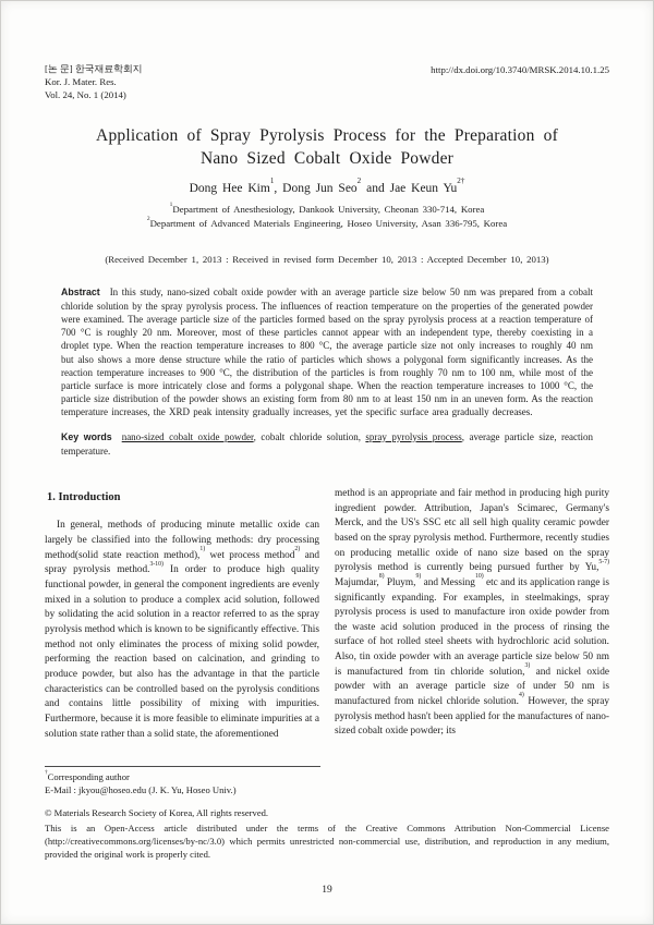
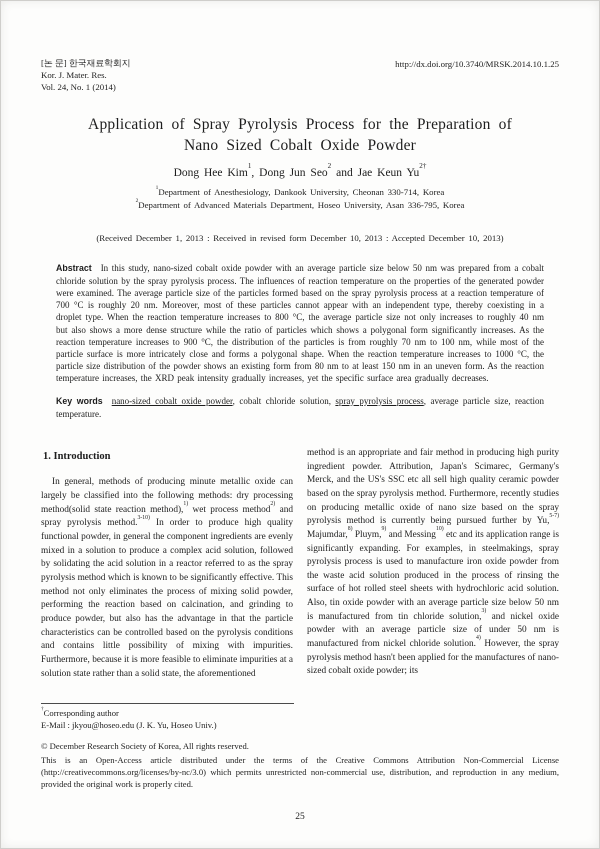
  [논 문] 한국재료학회지
  Kor. J. Mater. Res.
  Vol. 24, No. 1 (2014)
  http://dx.doi.org/10.3740/MRSK.2014.10.1.25
  Application of Spray Pyrolysis Process for the Preparation of Nano Sized Cobalt Oxide Powder
  Dong Hee Kim1, Dong Jun Seo2 and Jae Keun Yu2†
  Department of Anesthesiology, Dankook University, Cheonan 330-714, Korea
- Department of Advanced Materials Engineering, Hoseo University, Asan 336-795, Korea
+ Department of Advanced Materials Department, Hoseo University, Asan 336-795, Korea
  (Received December 1, 2013 : Received in revised form December 10, 2013 : Accepted December 10, 2013)
  Abstract In this study, nano-sized cobalt oxide powder with an average particle size below 50 nm was prepared from a cobalt chloride solution by the spray pyrolysis process. The influences of reaction temperature on the properties of the generated powder were examined. The average particle size of the particles formed based on the spray pyrolysis process at a reaction temperature of 700 °C is roughly 20 nm. Moreover, most of these particles cannot appear with an independent type, thereby coexisting in a droplet type. When the reaction temperature increases to 800 °C, the average particle size not only increases to roughly 40 nm but also shows a more dense structure while the ratio of particles which shows a polygonal form significantly increases. As the reaction temperature increases to 900 °C, the distribution of the particles is from roughly 70 nm to 100 nm, while most of the particle surface is more intricately close and forms a polygonal shape. When the reaction temperature increases to 1000 °C, the particle size distribution of the powder shows an existing form from 80 nm to at least 150 nm in an uneven form. As the reaction temperature increases, the XRD peak intensity gradually increases, yet the specific surface area gradually decreases.
  Key words nano-sized cobalt oxide powder, cobalt chloride solution, spray pyrolysis process, average particle size, reaction temperature.
  1. Introduction
  In general, methods of producing minute metallic oxide can largely be classified into the following methods: dry processing method(solid state reaction method), wet process method and spray pyrolysis method. In order to produce high quality functional powder, in general the component ingredients are evenly mixed in a solution to produce a complex acid solution, followed by solidating the acid solution in a reactor referred to as the spray pyrolysis method which is known to be significantly effective. This method not only eliminates the process of mixing solid powder, performing the reaction based on calcination, and grinding to produce powder, but also has the advantage in that the particle characteristics can be controlled based on the pyrolysis conditions and contains little possibility of mixing with impurities. Furthermore, because it is more feasible to eliminate impurities at a solution state rather than a solid state, the aforementioned
  method is an appropriate and fair method in producing high purity ingredient powder. Attribution, Japan's Scimarec, Germany's Merck, and the US's SSC etc all sell high quality ceramic powder based on the spray pyrolysis method. Furthermore, recently studies on producing metallic oxide of nano size based on the spray pyrolysis method is currently being pursued further by Yu, Majumdar, Pluym, and Messing etc and its application range is significantly expanding. For examples, in steelmakings, spray pyrolysis process is used to manufacture iron oxide powder from the waste acid solution produced in the process of rinsing the surface of hot rolled steel sheets with hydrochloric acid solution. Also, tin oxide powder with an average particle size below 50 nm is manufactured from tin chloride solution, and nickel oxide powder with an average particle size of under 50 nm is manufactured from nickel chloride solution. However, the spray pyrolysis method hasn't been applied for the manufactures of nano-sized cobalt oxide powder; its
  Corresponding author
  E-Mail : jkyou@hoseo.edu (J. K. Yu, Hoseo Univ.)
- © Materials Research Society of Korea, All rights reserved.
+ © December Research Society of Korea, All rights reserved.
  This is an Open-Access article distributed under the terms of the Creative Commons Attribution Non-Commercial License (http://creativecommons.org/licenses/by-nc/3.0) which permits unrestricted non-commercial use, distribution, and reproduction in any medium, provided the original work is properly cited.
- 19
+ 25
